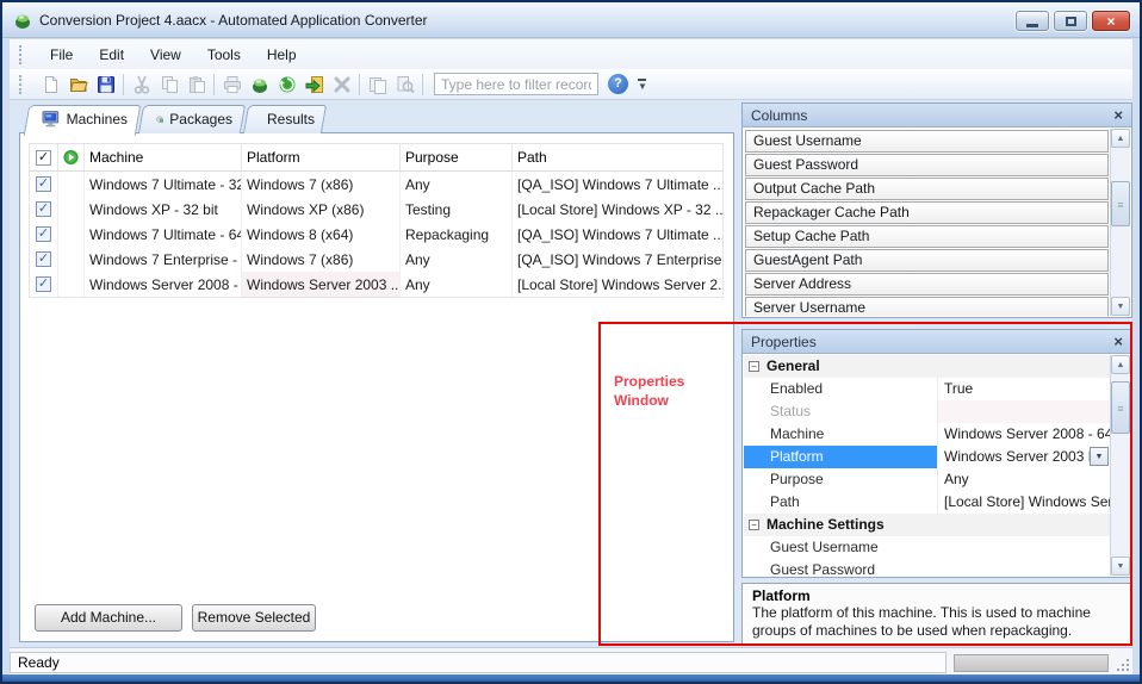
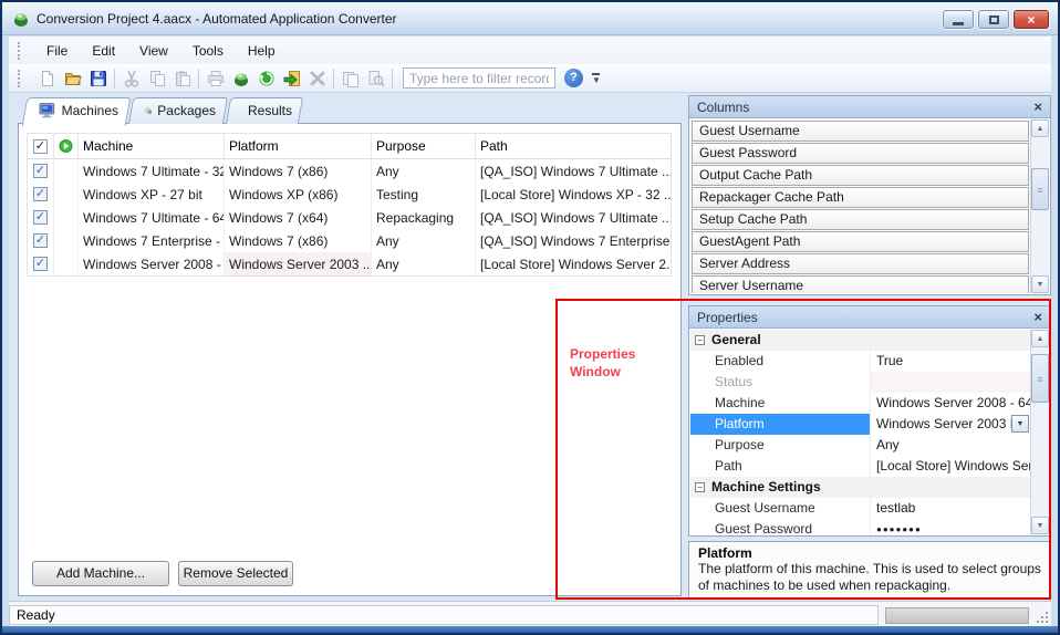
  Conversion Project 4.aacx - Automated Application Converter
  ×
  File
  Edit
  View
  Tools
  Help
  Type here to filter recor
  ?
  ▼
  Machines
  Packages
  Results
  ✓
  Machine
  Platform
  Purpose
  Path
  ✓
  Windows 7 Ultimate - 32
  Windows 7 (x86)
  Any
  [QA_ISO] Windows 7 Ultimate ..
  ✓
- Windows XP - 32 bit
+ Windows XP - 27 bit
  Windows XP (x86)
  Testing
  [Local Store] Windows XP - 32 ..
  ✓
  Windows 7 Ultimate - 64
- Windows 8 (x64)
+ Windows 7 (x64)
  Repackaging
  [QA_ISO] Windows 7 Ultimate ..
  ✓
  Windows 7 Enterprise -
  Windows 7 (x86)
  Any
  [QA_ISO] Windows 7 Enterprise
  ✓
  Windows Server 2008 -
  Windows Server 2003 ..
  Any
  [Local Store] Windows Server 2.
  Add Machine...
  Remove Selected
  Columns
  ×
  Guest Username
  Guest Password
  Output Cache Path
  Repackager Cache Path
  Setup Cache Path
  GuestAgent Path
  Server Address
  Server Username
  ≡
  Properties
  ×
  −
  General
  Enabled
  True
  Status
  Machine
  Windows Server 2008 - 6
  Platform
  Windows Server 2003
  Purpose
  Any
  Path
  [Local Store] Windows Se
  −
  Machine Settings
  Guest Username
+ testlab
  Guest Password
+ ●●●●●●●
  ≡
  Platform
- The platform of this machine. This is used to machine groups of machines to be used when repackaging.
+ The platform of this machine. This is used to select groups of machines to be used when repackaging.
  Properties
  Window
  Ready
